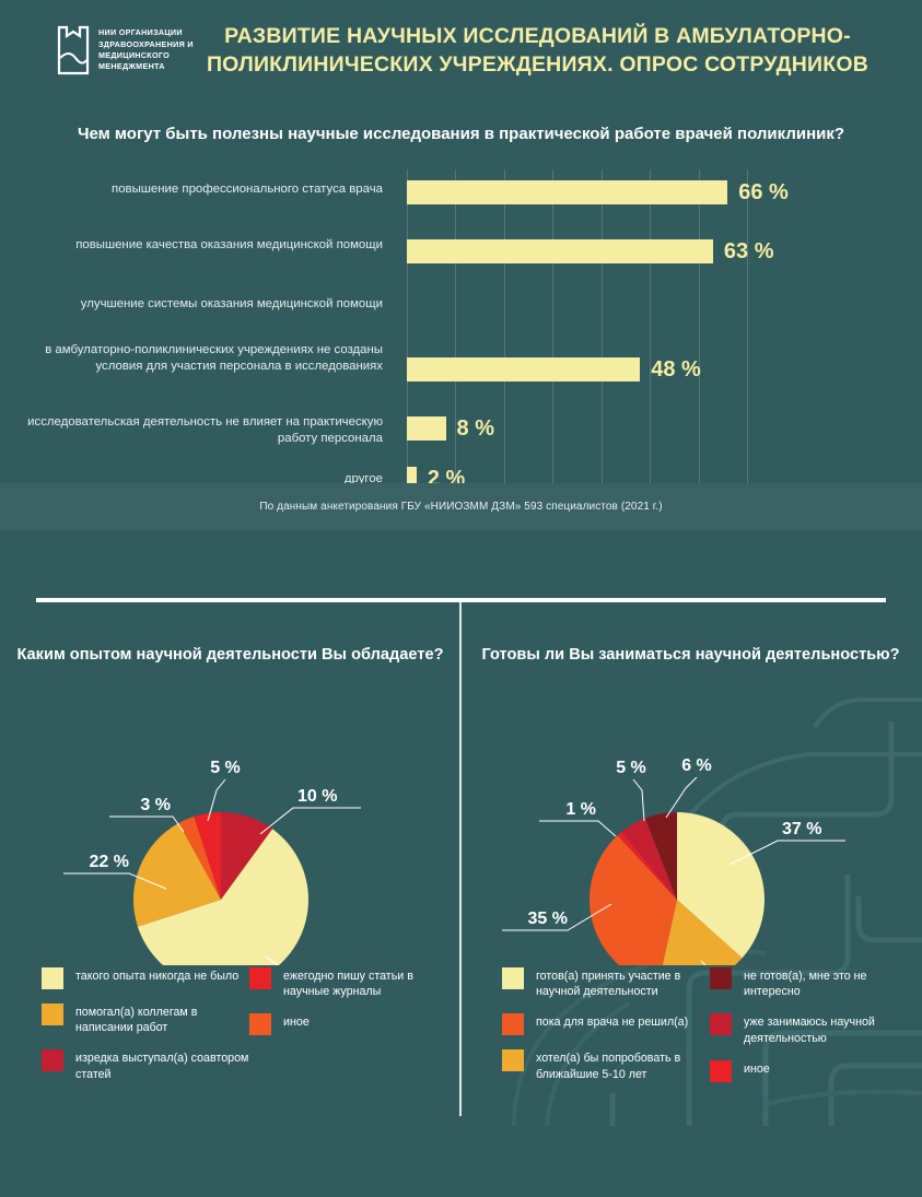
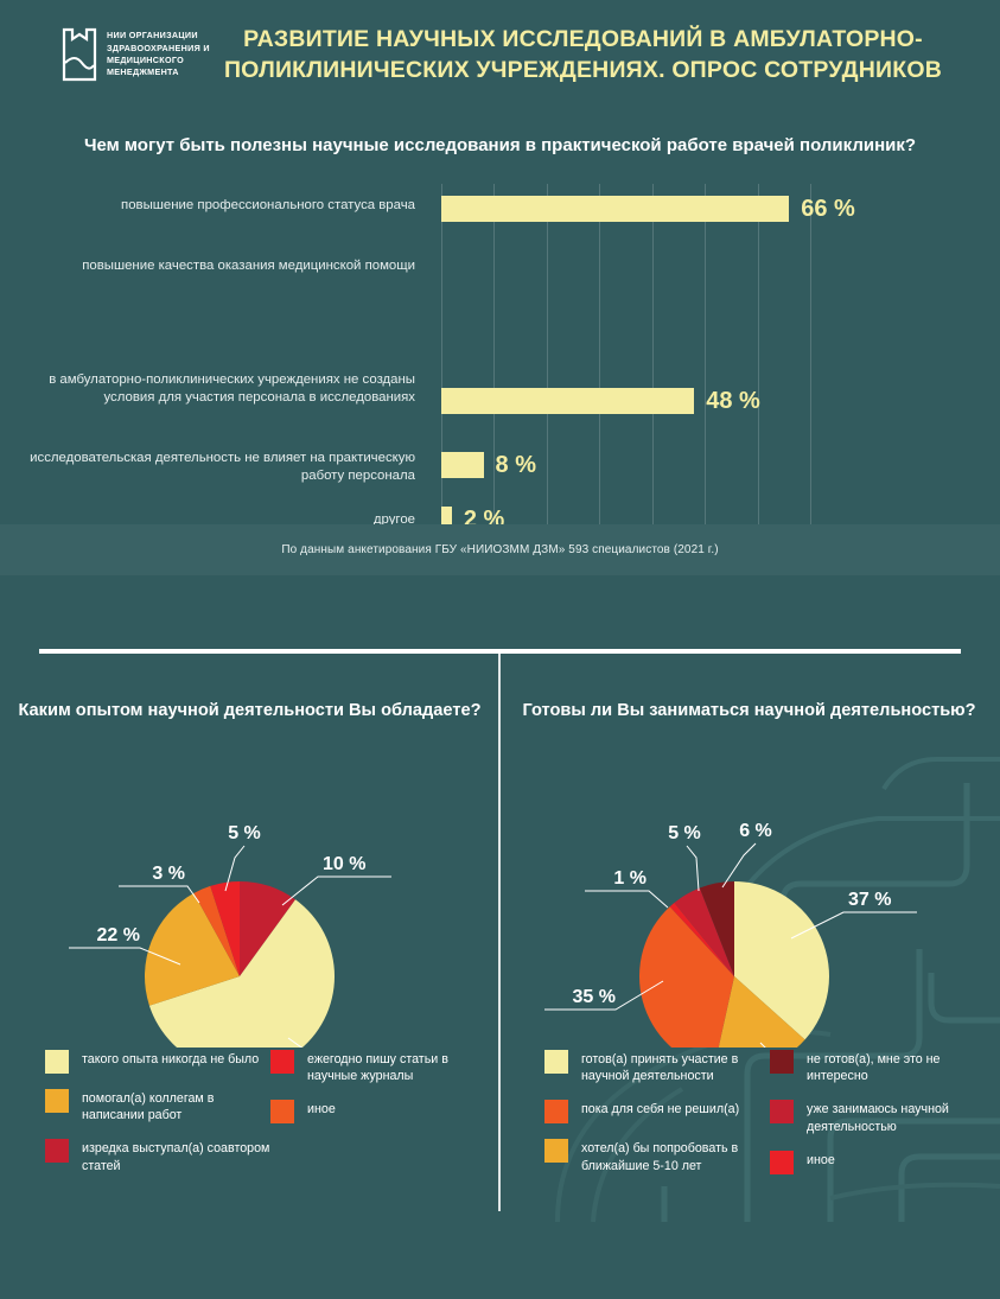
  НИИ ОРГАНИЗАЦИИ ЗДРАВООХРАНЕНИЯ И МЕДИЦИНСКОГО МЕНЕДЖМЕНТА
  РАЗВИТИЕ НАУЧНЫХ ИССЛЕДОВАНИЙ В АМБУЛАТОРНО-ПОЛИКЛИНИЧЕСКИХ УЧРЕЖДЕНИЯХ. ОПРОС СОТРУДНИКОВ
  Чем могут быть полезны научные исследования в практической работе врачей поликлиник?
  повышение профессионального статуса врача
  повышение качества оказания медицинской помощи
- улучшение системы оказания медицинской помощи
  в амбулаторно-поликлинических учреждениях не созданы условия для участия персонала в исследованиях
  исследовательская деятельность не влияет на практическую работу персонала
  другое
  66 %
- 63 %
  48 %
  8 %
  2 %
  Каким опытом научной деятельности Вы обладаете?
  10 %
  22 %
  3 %
  5 %
  такого опыта никогда не было
  помогал(а) коллегам в написании работ
  изредка выступал(а) соавтором статей
  ежегодно пишу статьи в научные журналы
  иное
  Готовы ли Вы заниматься научной деятельностью?
  37 %
  35 %
  1 %
  5 %
  6 %
  готов(а) принять участие в научной деятельности
- пока для врача не решил(а)
+ пока для себя не решил(а)
  хотел(а) бы попробовать в ближайшие 5-10 лет
  не готов(а), мне это не интересно
  уже занимаюсь научной деятельностью
  иное
  По данным анкетирования ГБУ «НИИОЗММ ДЗМ» 593 специалистов (2021 г.)
